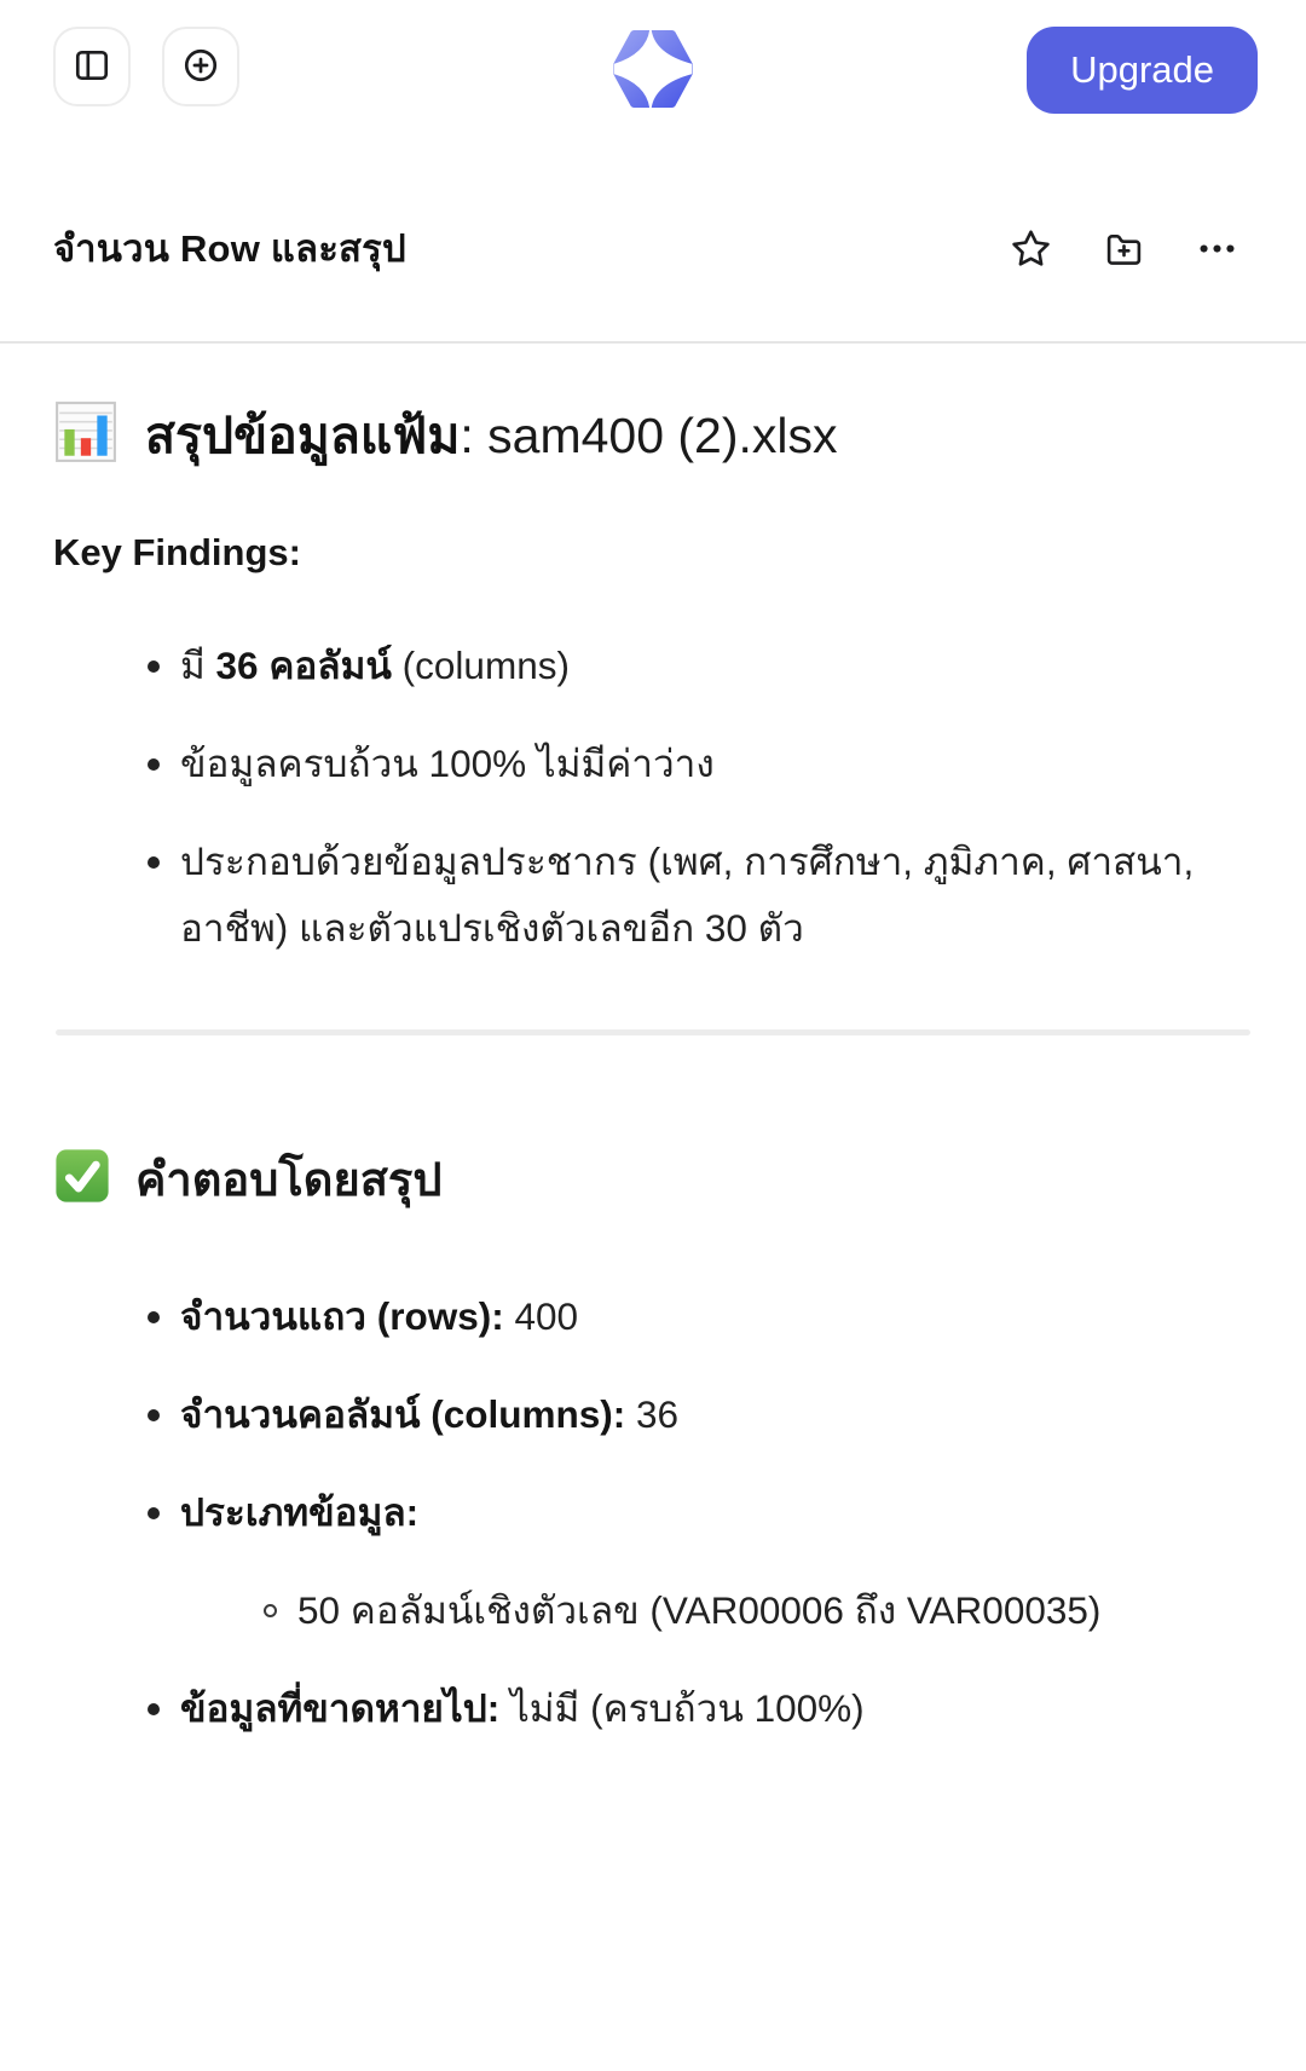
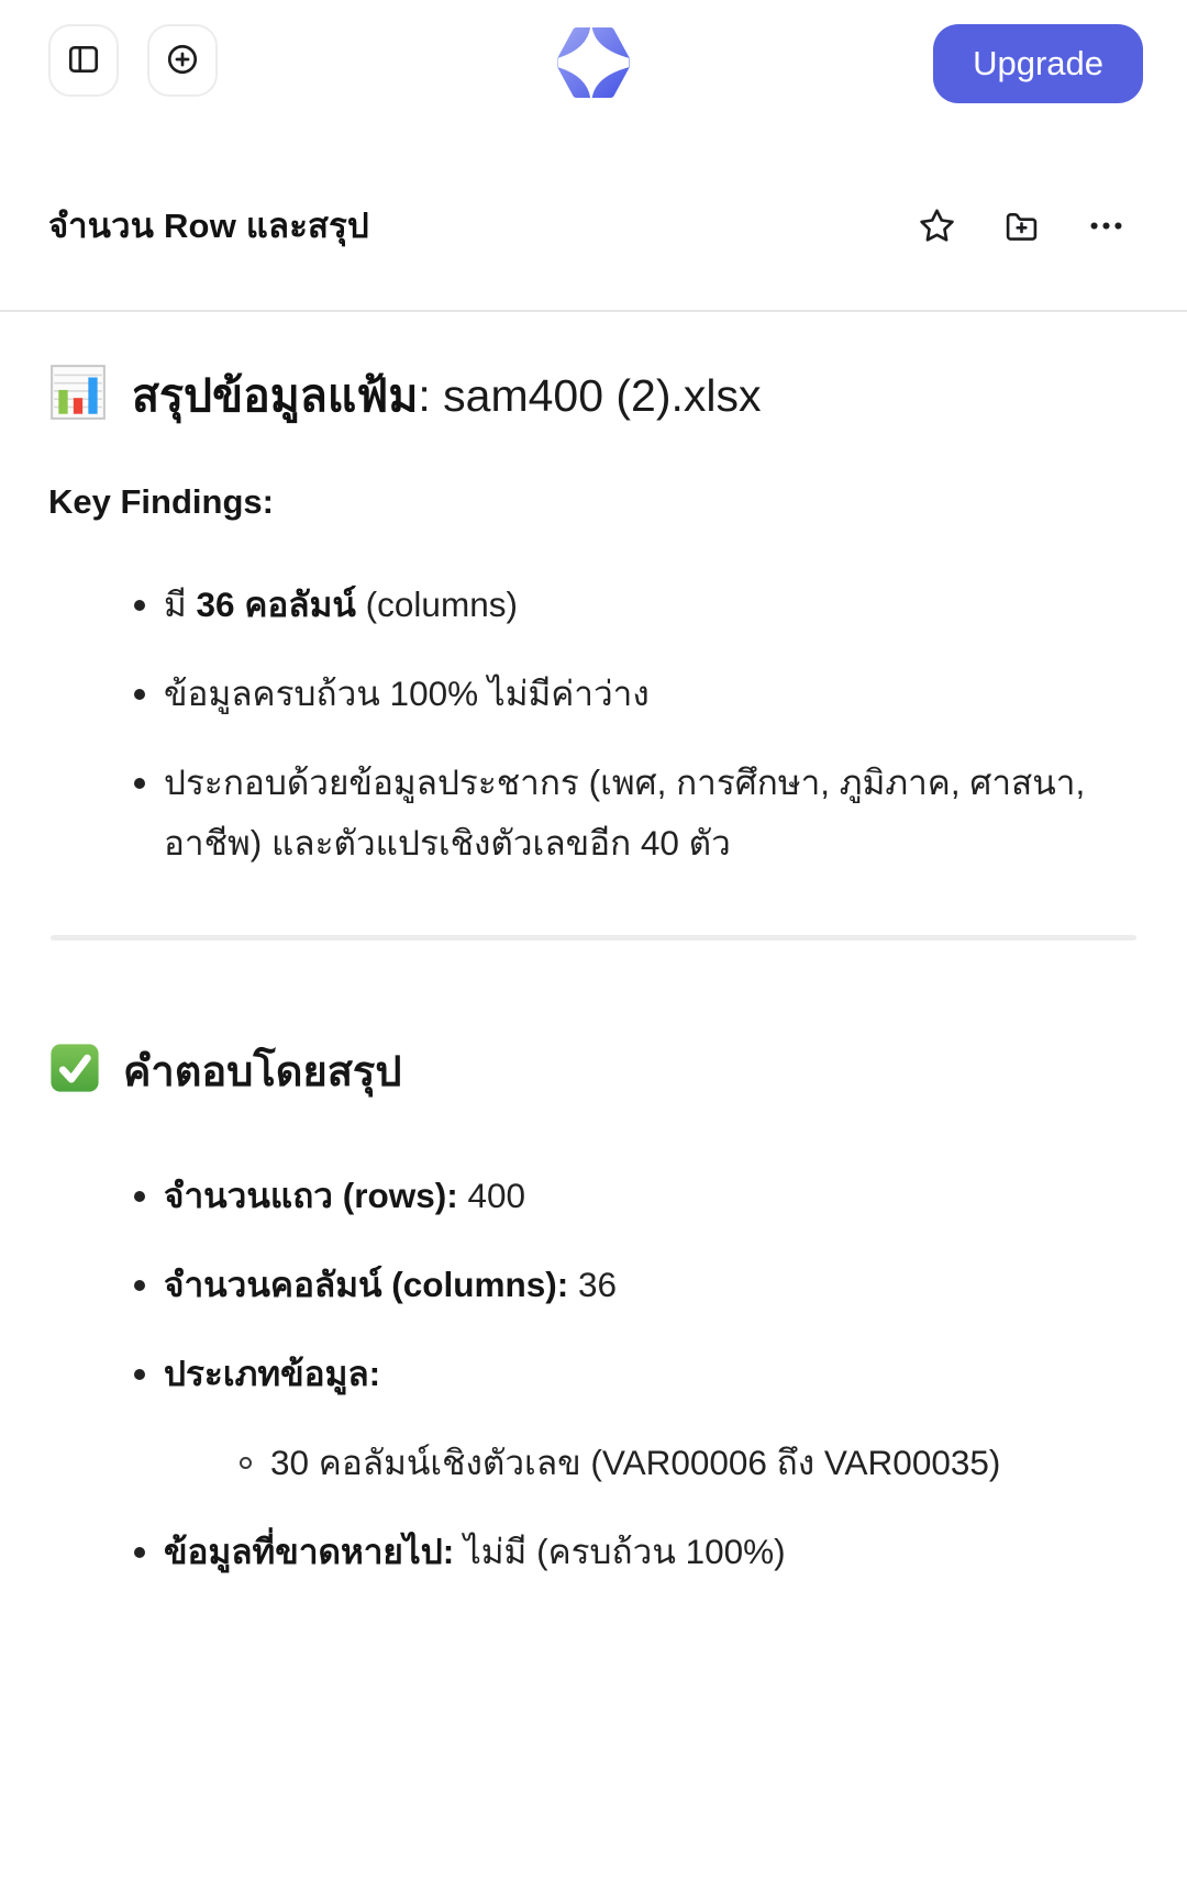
  Upgrade
  จำนวน Row และสรุป
  สรุปข้อมูลแฟ้ม: sam400 (2).xlsx
  Key Findings:
  มี 36 คอลัมน์ (columns)
  ข้อมูลครบถ้วน 100% ไม่มีค่าว่าง
- ประกอบด้วยข้อมูลประชากร (เพศ, การศึกษา, ภูมิภาค, ศาสนา, อาชีพ) และตัวแปรเชิงตัวเลขอีก 30 ตัว
+ ประกอบด้วยข้อมูลประชากร (เพศ, การศึกษา, ภูมิภาค, ศาสนา, อาชีพ) และตัวแปรเชิงตัวเลขอีก 40 ตัว
  คำตอบโดยสรุป
  จำนวนแถว (rows): 400
  จำนวนคอลัมน์ (columns): 36
  ประเภทข้อมูล:
- 50 คอลัมน์เชิงตัวเลข (VAR00006 ถึง VAR00035)
+ 30 คอลัมน์เชิงตัวเลข (VAR00006 ถึง VAR00035)
  ข้อมูลที่ขาดหายไป: ไม่มี (ครบถ้วน 100%)
